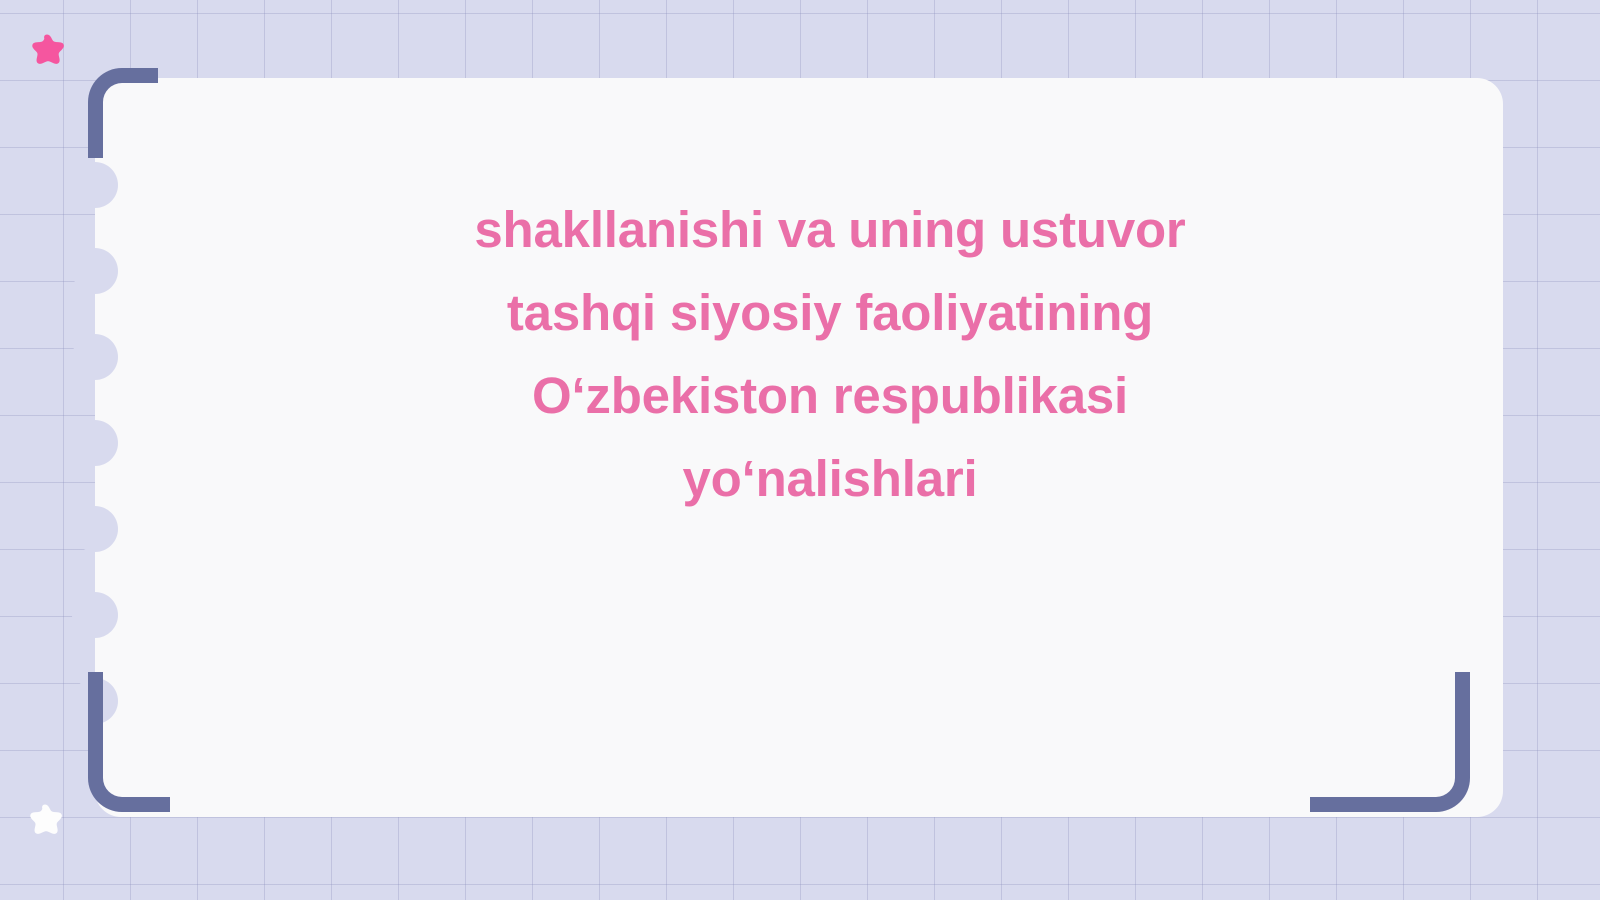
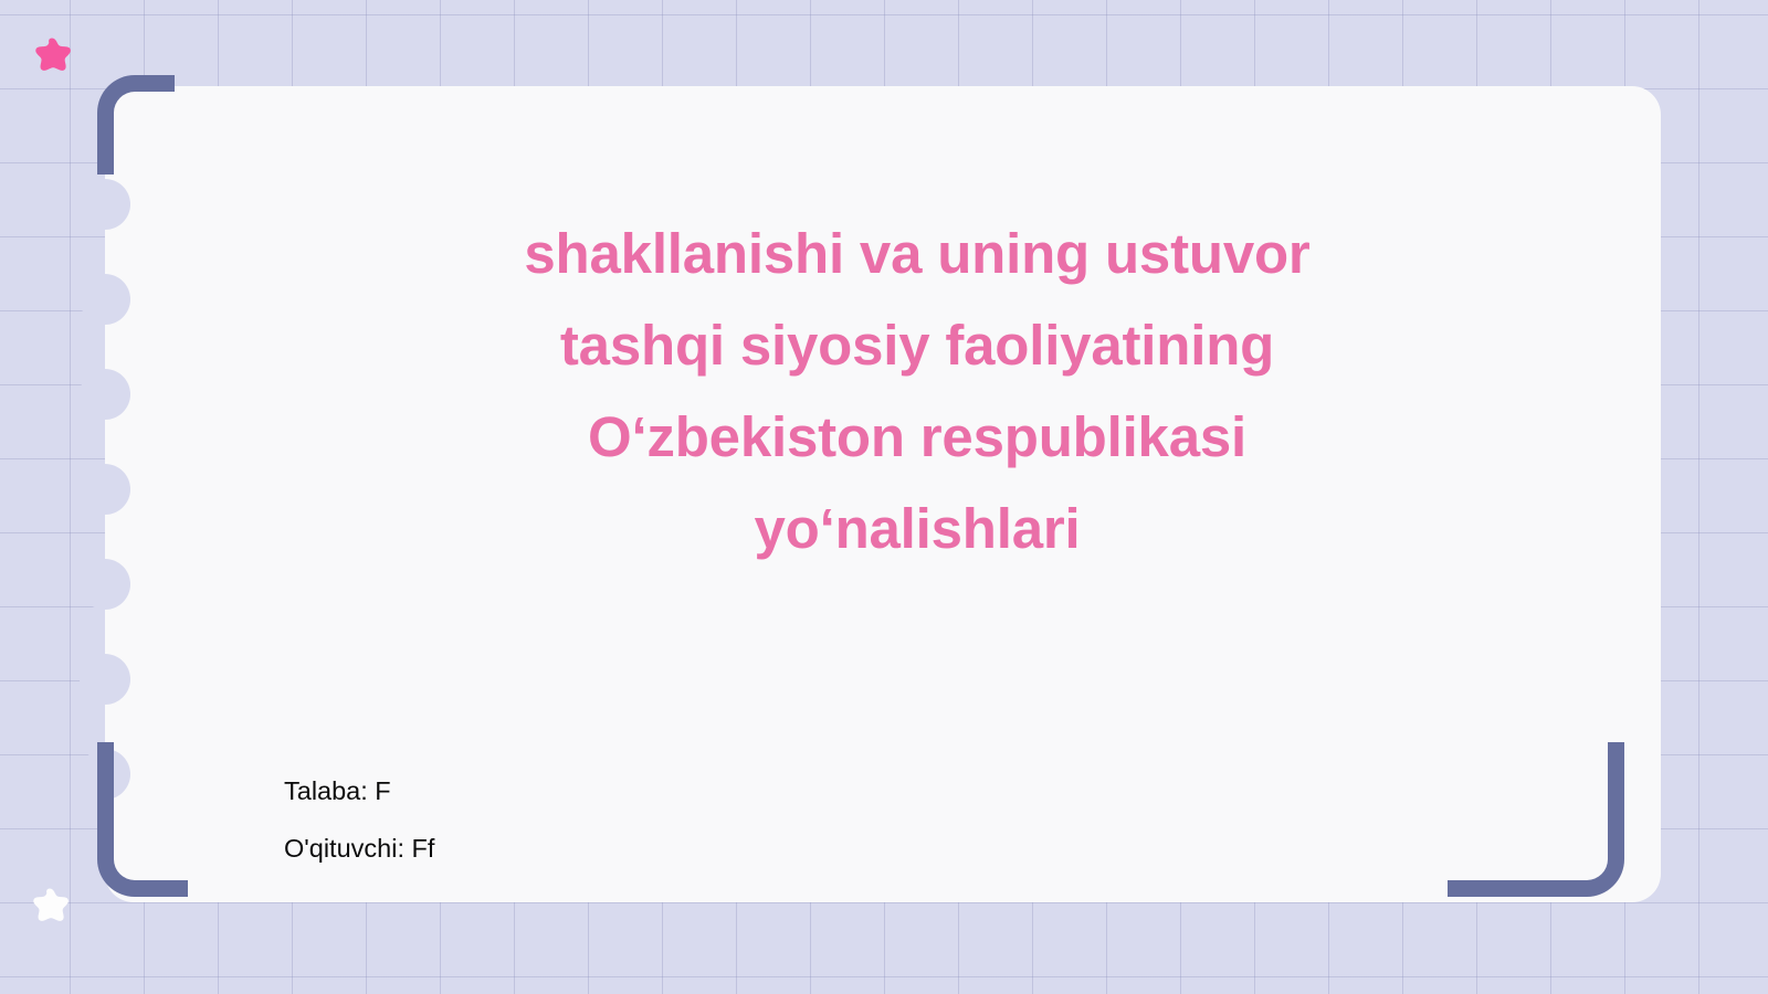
  shakllanishi va uning ustuvor
  tashqi siyosiy faoliyatining
  Oʻzbekiston respublikasi
  yoʻnalishlari
+ Talaba: F
+ O'qituvchi: Ff
